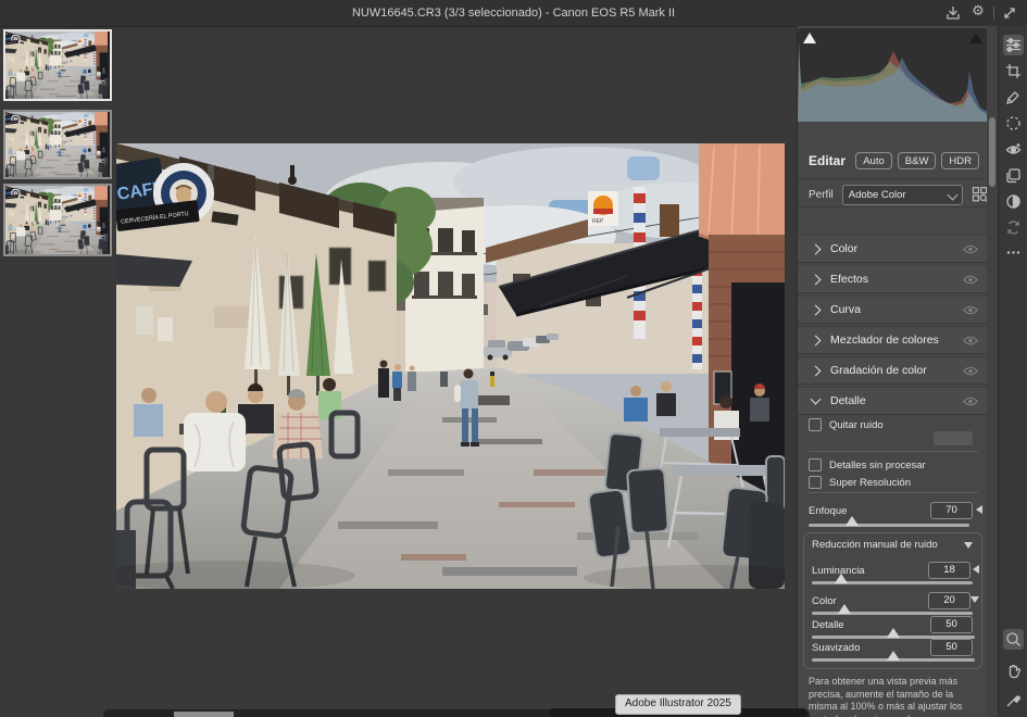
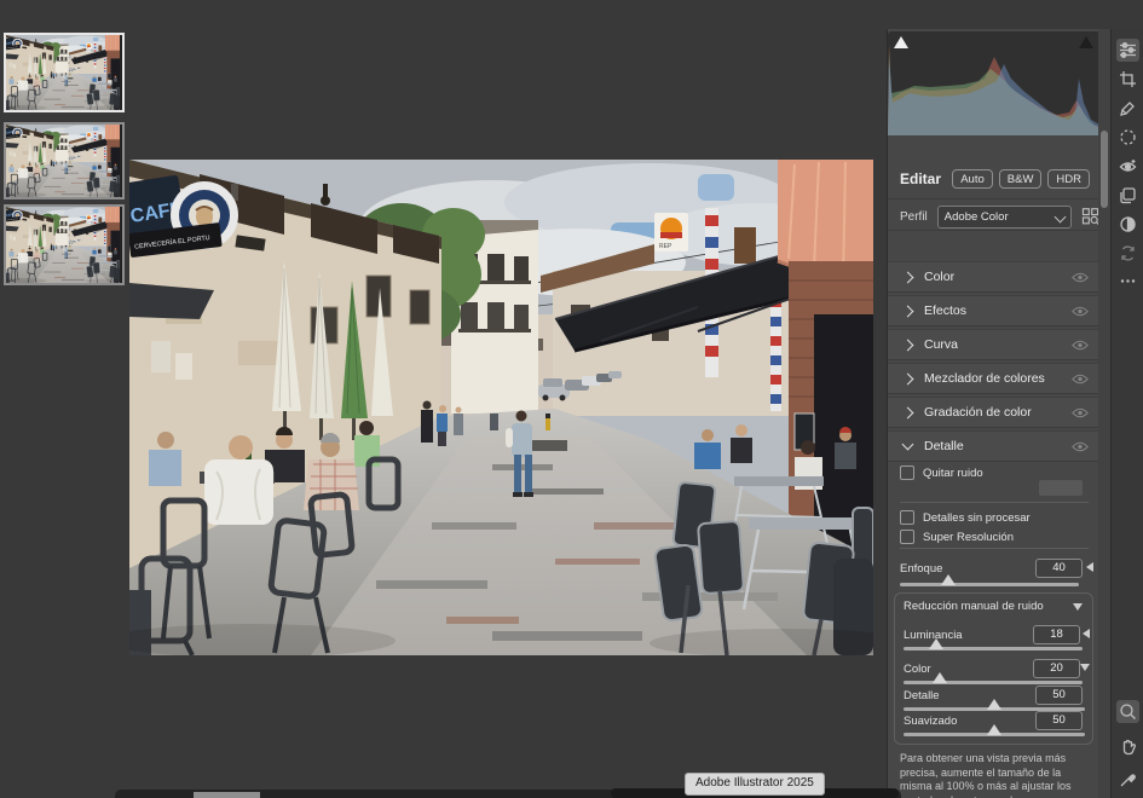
- NUW16645.CR3 (3/3 seleccionado) - Canon EOS R5 Mark II
- ⚙
  Editar
  Auto
  B&W
  HDR
  Perfil
  Adobe Color
  Color
  Efectos
  Curva
  Mezclador de colores
  Gradación de color
  Detalle
  Quitar ruido
  Detalles sin procesar
  Super Resolución
  Enfoque
- 70
+ 40
  Reducción manual de ruido
  Luminancia
  18
  Color
  20
  Detalle
  50
  Suavizado
  50
  Para obtener una vista previa más precisa, aumente el tamaño de la misma al 100% o más al ajustar los
  Adobe Illustrator 2025
